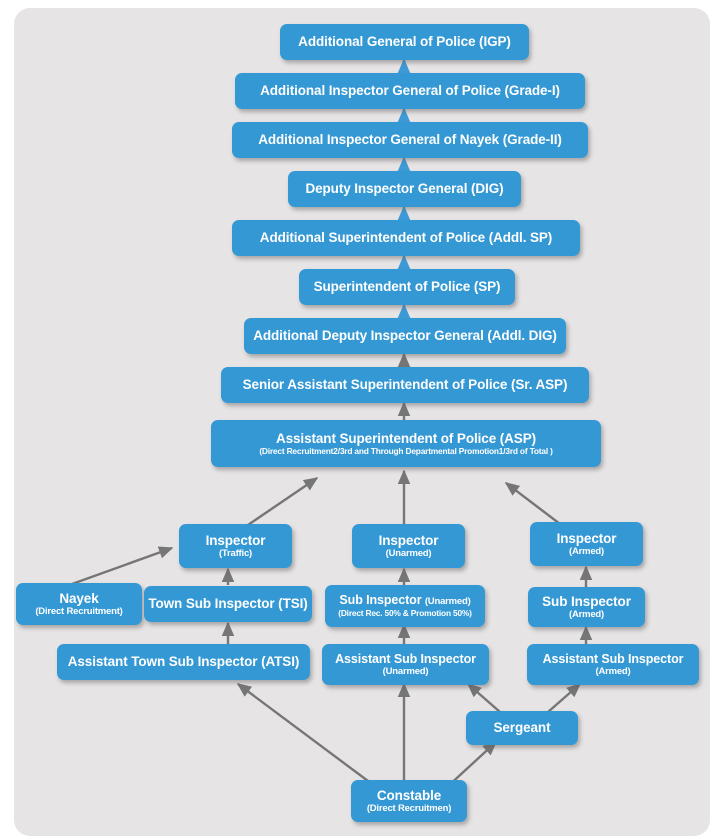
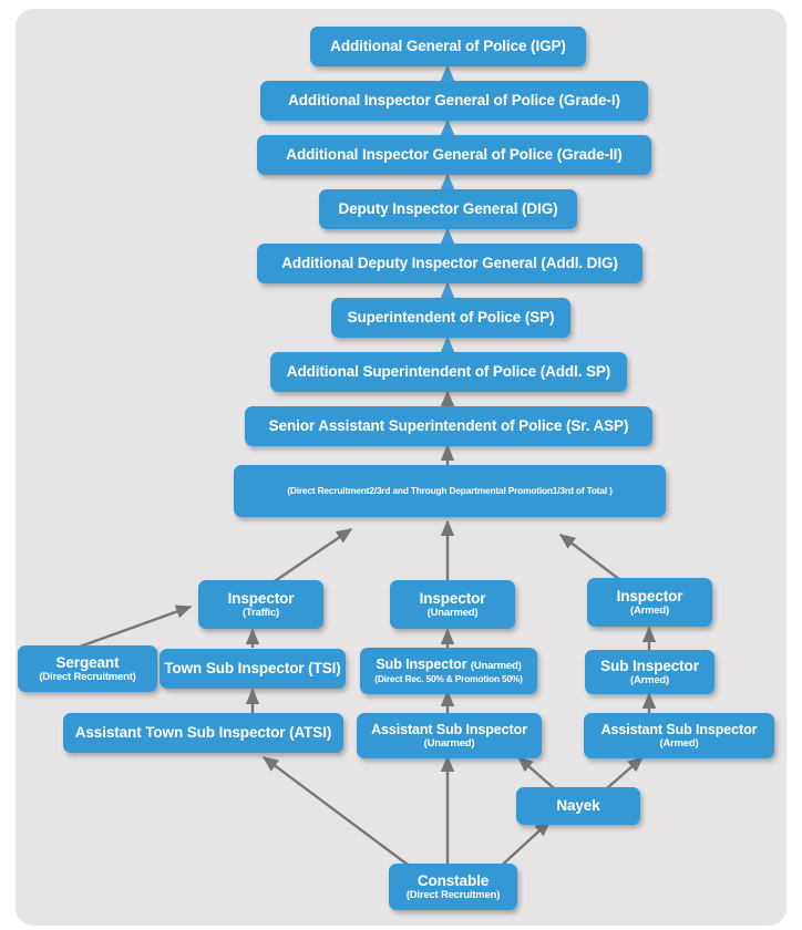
  Additional General of Police (IGP)
  Additional Inspector General of Police (Grade-I)
- Additional Inspector General of Nayek (Grade-II)
+ Additional Inspector General of Police (Grade-II)
  Deputy Inspector General (DIG)
- Additional Superintendent of Police (Addl. SP)
+ Additional Deputy Inspector General (Addl. DIG)
  Superintendent of Police (SP)
- Additional Deputy Inspector General (Addl. DIG)
+ Additional Superintendent of Police (Addl. SP)
  Senior Assistant Superintendent of Police (Sr. ASP)
- Assistant Superintendent of Police (ASP)
  (Direct Recruitment2/3rd and Through Departmental Promotion1/3rd of Total )
  Inspector
  (Traffic)
  Inspector
  (Unarmed)
  Inspector
  (Armed)
- Nayek
+ Sergeant
  (Direct Recruitment)
  Town Sub Inspector (TSI)
  Sub Inspector (Unarmed)
  (Direct Rec. 50% & Promotion 50%)
  Sub Inspector
  (Armed)
  Assistant Town Sub Inspector (ATSI)
  Assistant Sub Inspector
  (Unarmed)
  Assistant Sub Inspector
  (Armed)
- Sergeant
+ Nayek
  Constable
  (Direct Recruitmen)
